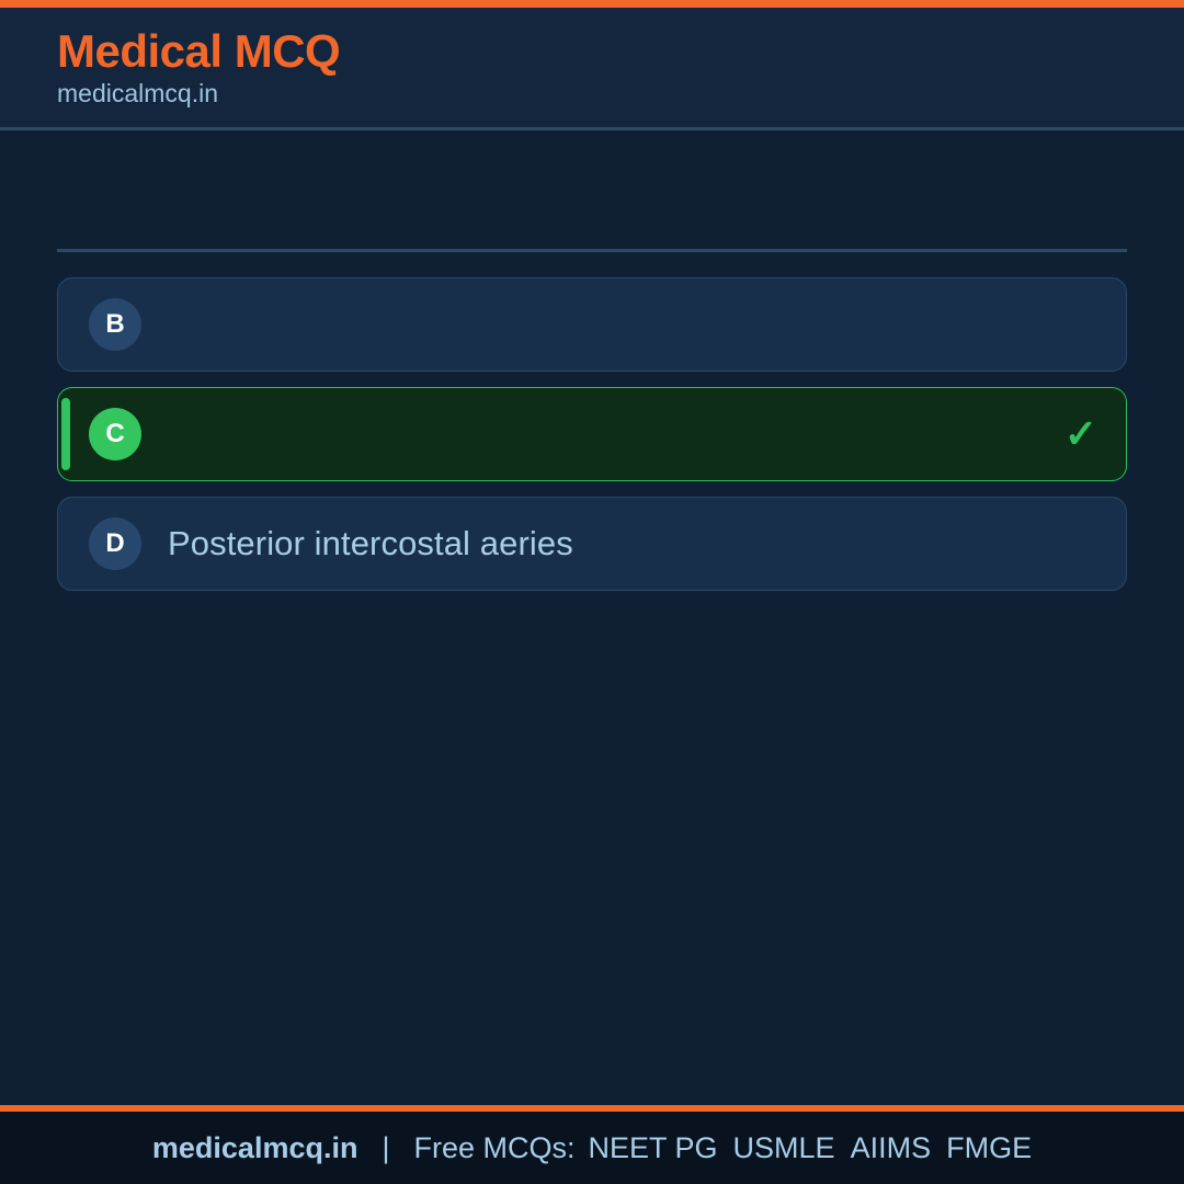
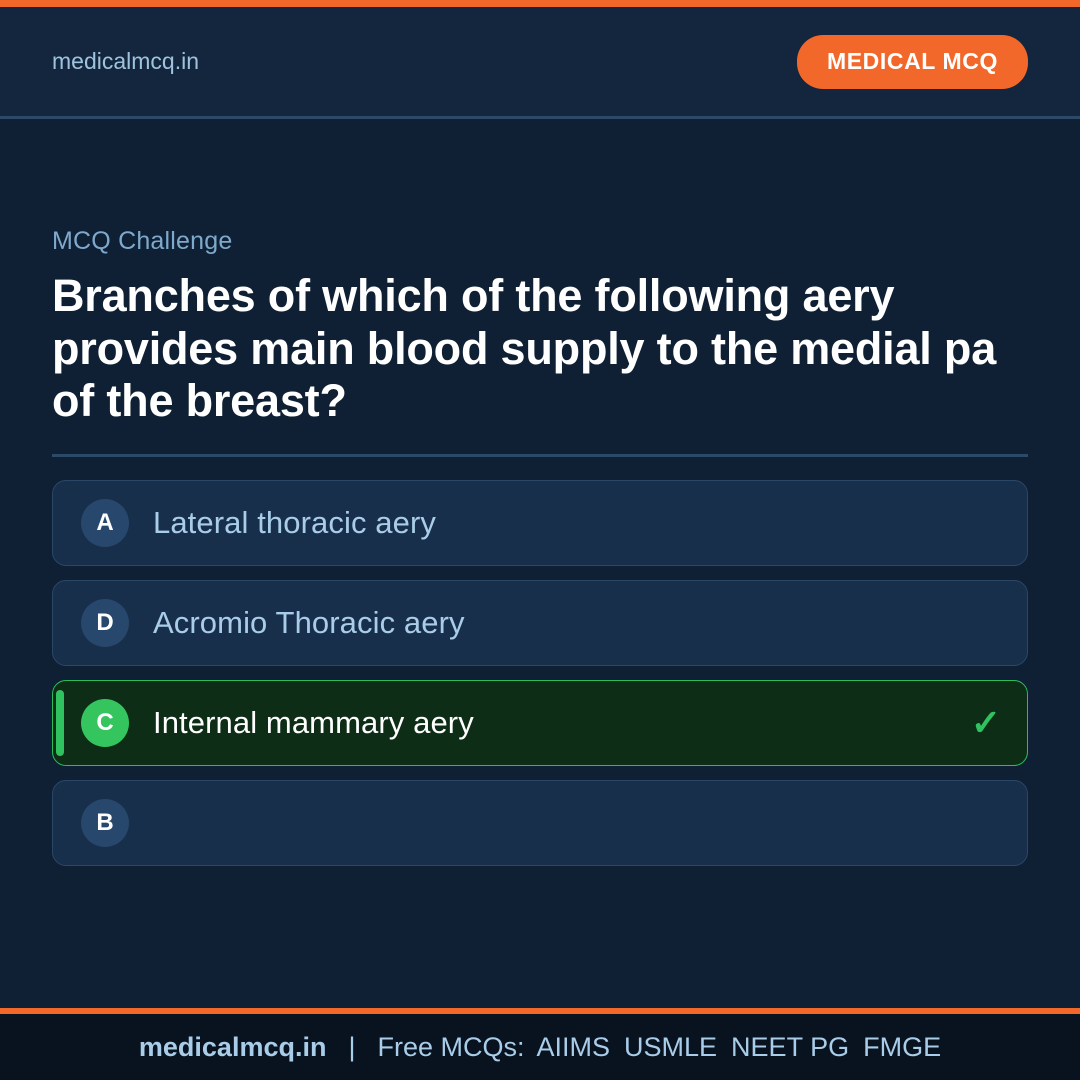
- Medical MCQ
  medicalmcq.in
+ MEDICAL MCQ
+ MCQ Challenge
+ Branches of which of the following aery provides main blood supply to the medial pa of the breast?
+ A
+ Lateral thoracic aery
- B
+ D
+ Acromio Thoracic aery
  C
+ Internal mammary aery
  ✓
- D
+ B
- Posterior intercostal aeries
  medicalmcq.in
  |
  Free MCQs:
- NEET PG
+ AIIMS
  USMLE
- AIIMS
+ NEET PG
  FMGE
